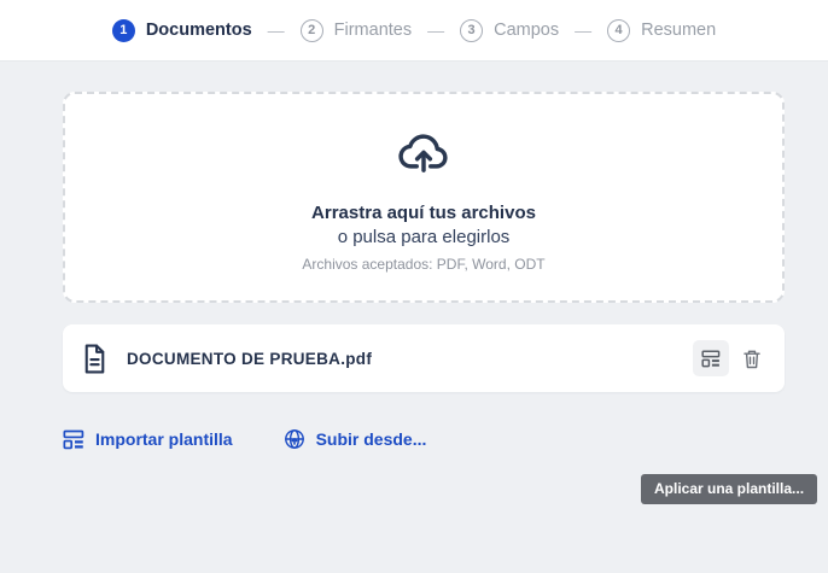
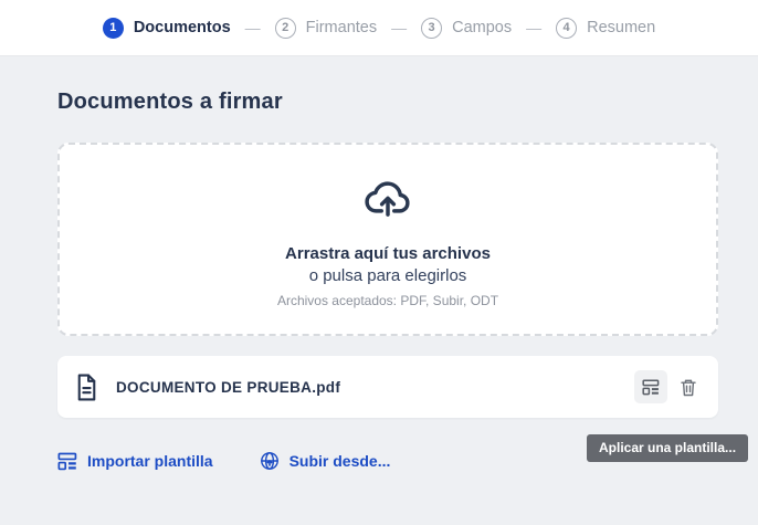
  1
  Documentos
  —
  2
  Firmantes
  —
  3
  Campos
  —
  4
  Resumen
+ Documentos a firmar
  Arrastra aquí tus archivos
  o pulsa para elegirlos
- Archivos aceptados: PDF, Word, ODT
+ Archivos aceptados: PDF, Subir, ODT
  DOCUMENTO DE PRUEBA.pdf
  Importar plantilla
  Subir desde...
  Aplicar una plantilla...
